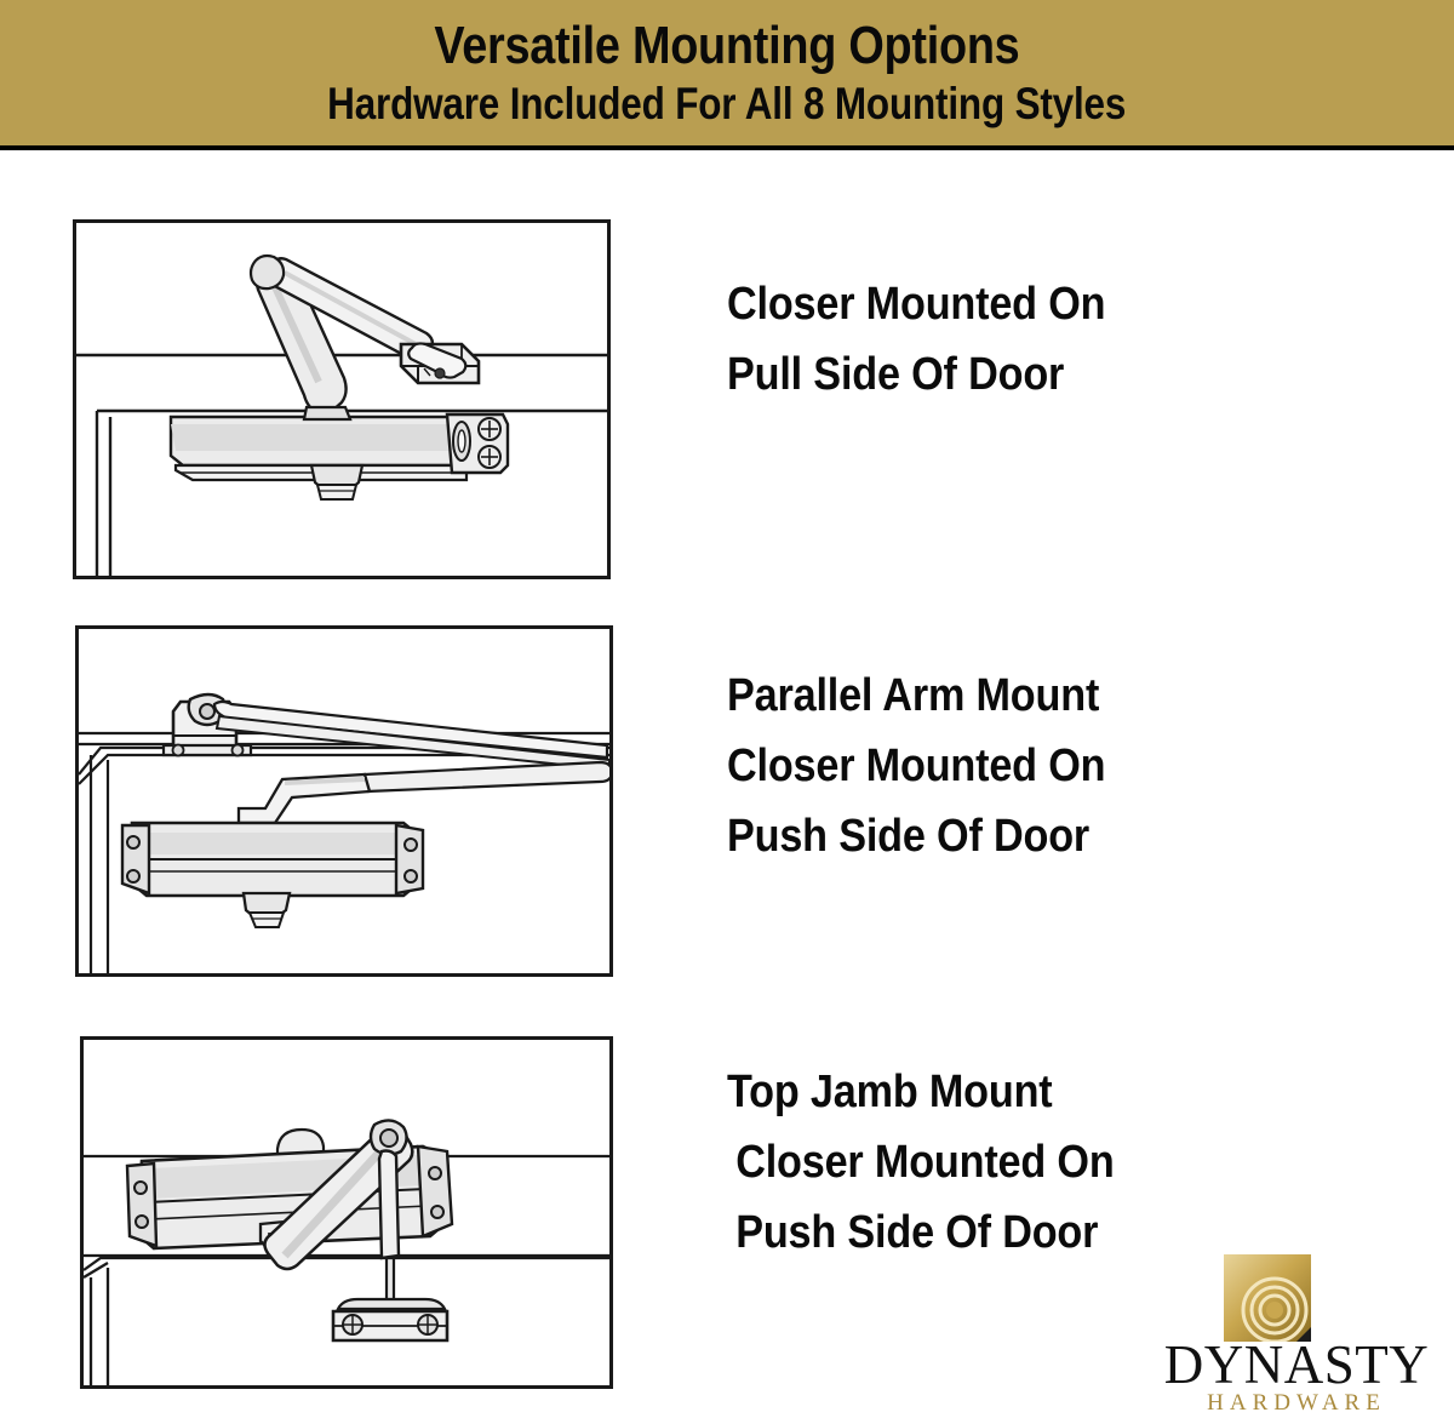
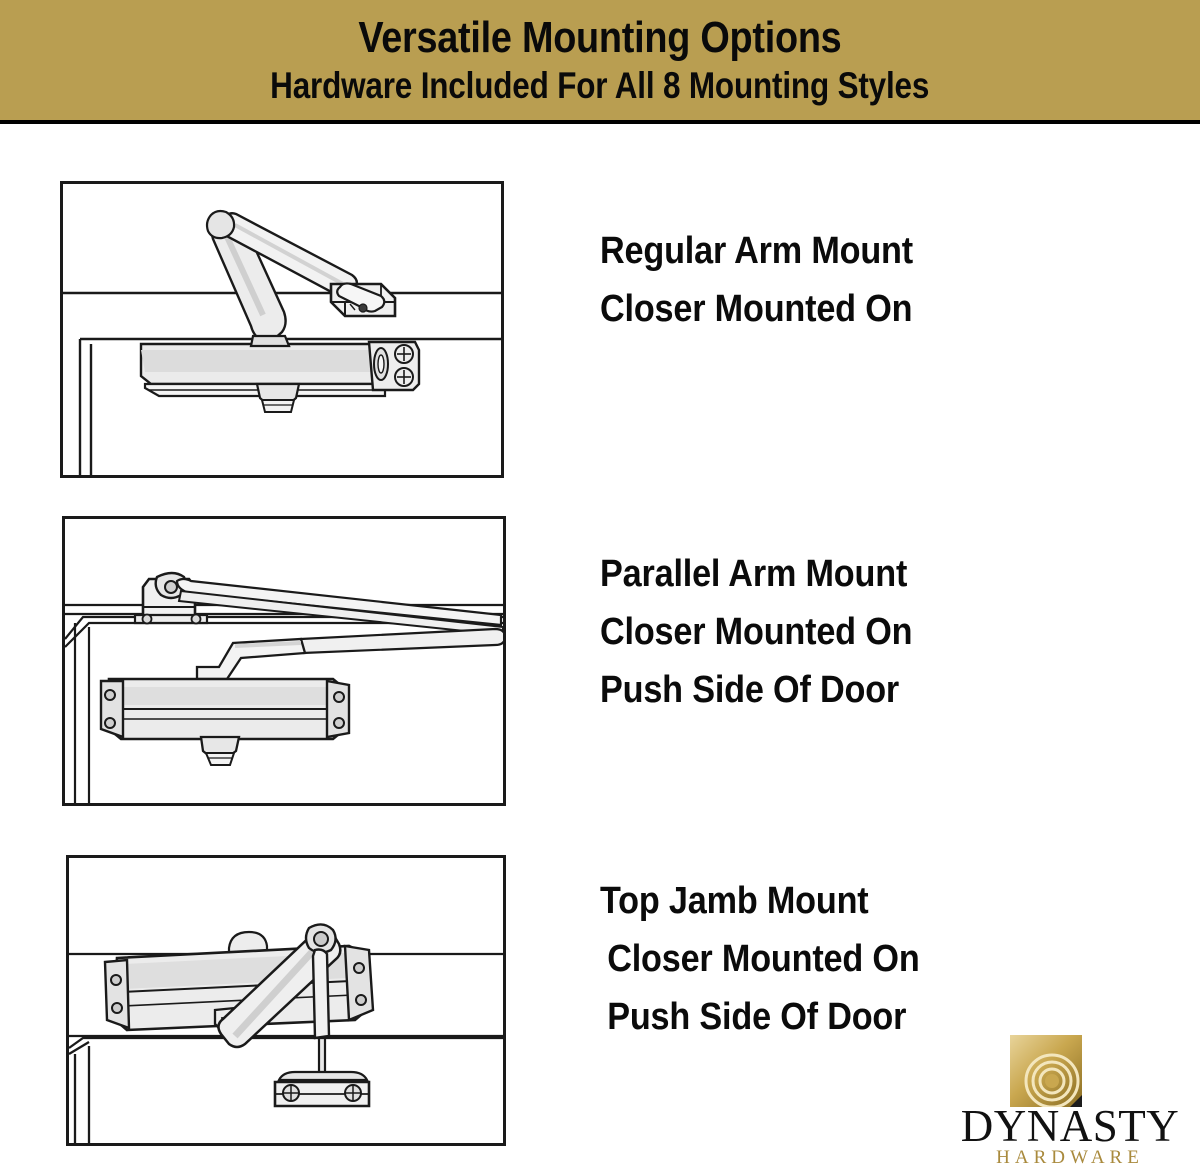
  Versatile Mounting Options
  Hardware Included For All 8 Mounting Styles
+ Regular Arm Mount
  Closer Mounted On
- Pull Side Of Door
  Parallel Arm Mount
  Closer Mounted On
  Push Side Of Door
  Top Jamb Mount
  Closer Mounted On
  Push Side Of Door
  DYNASTY
  HARDWARE
